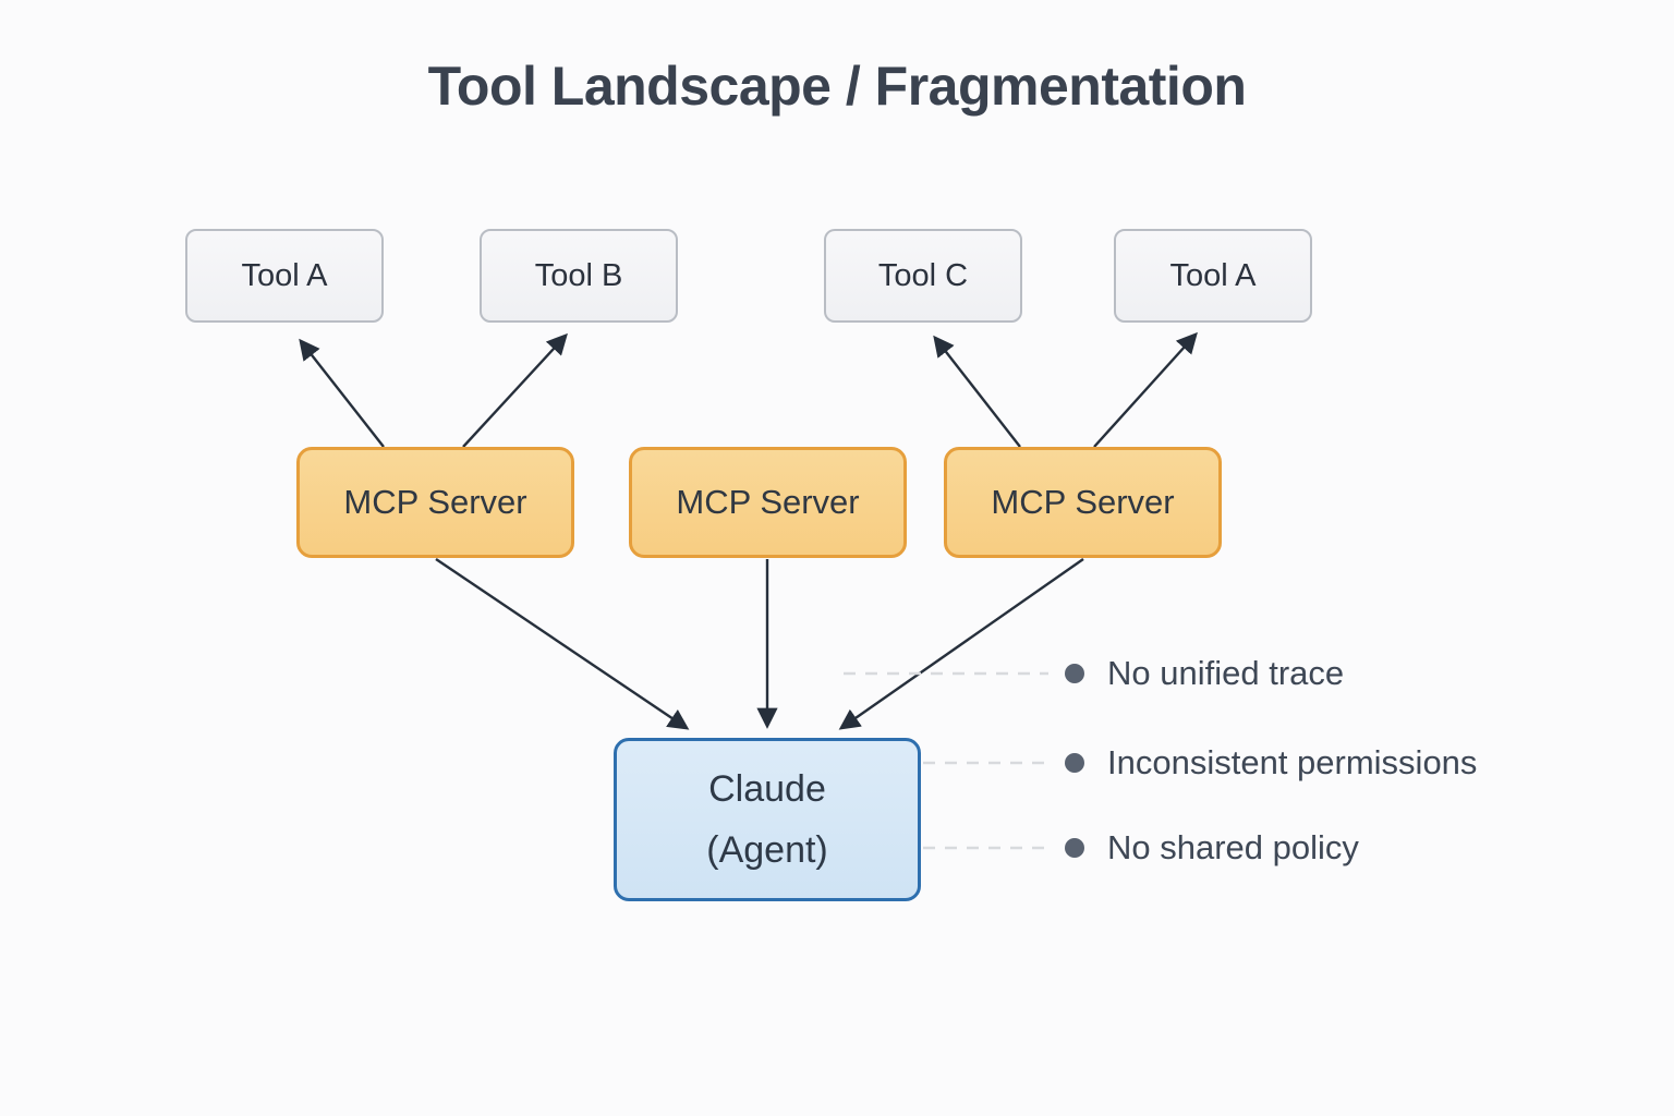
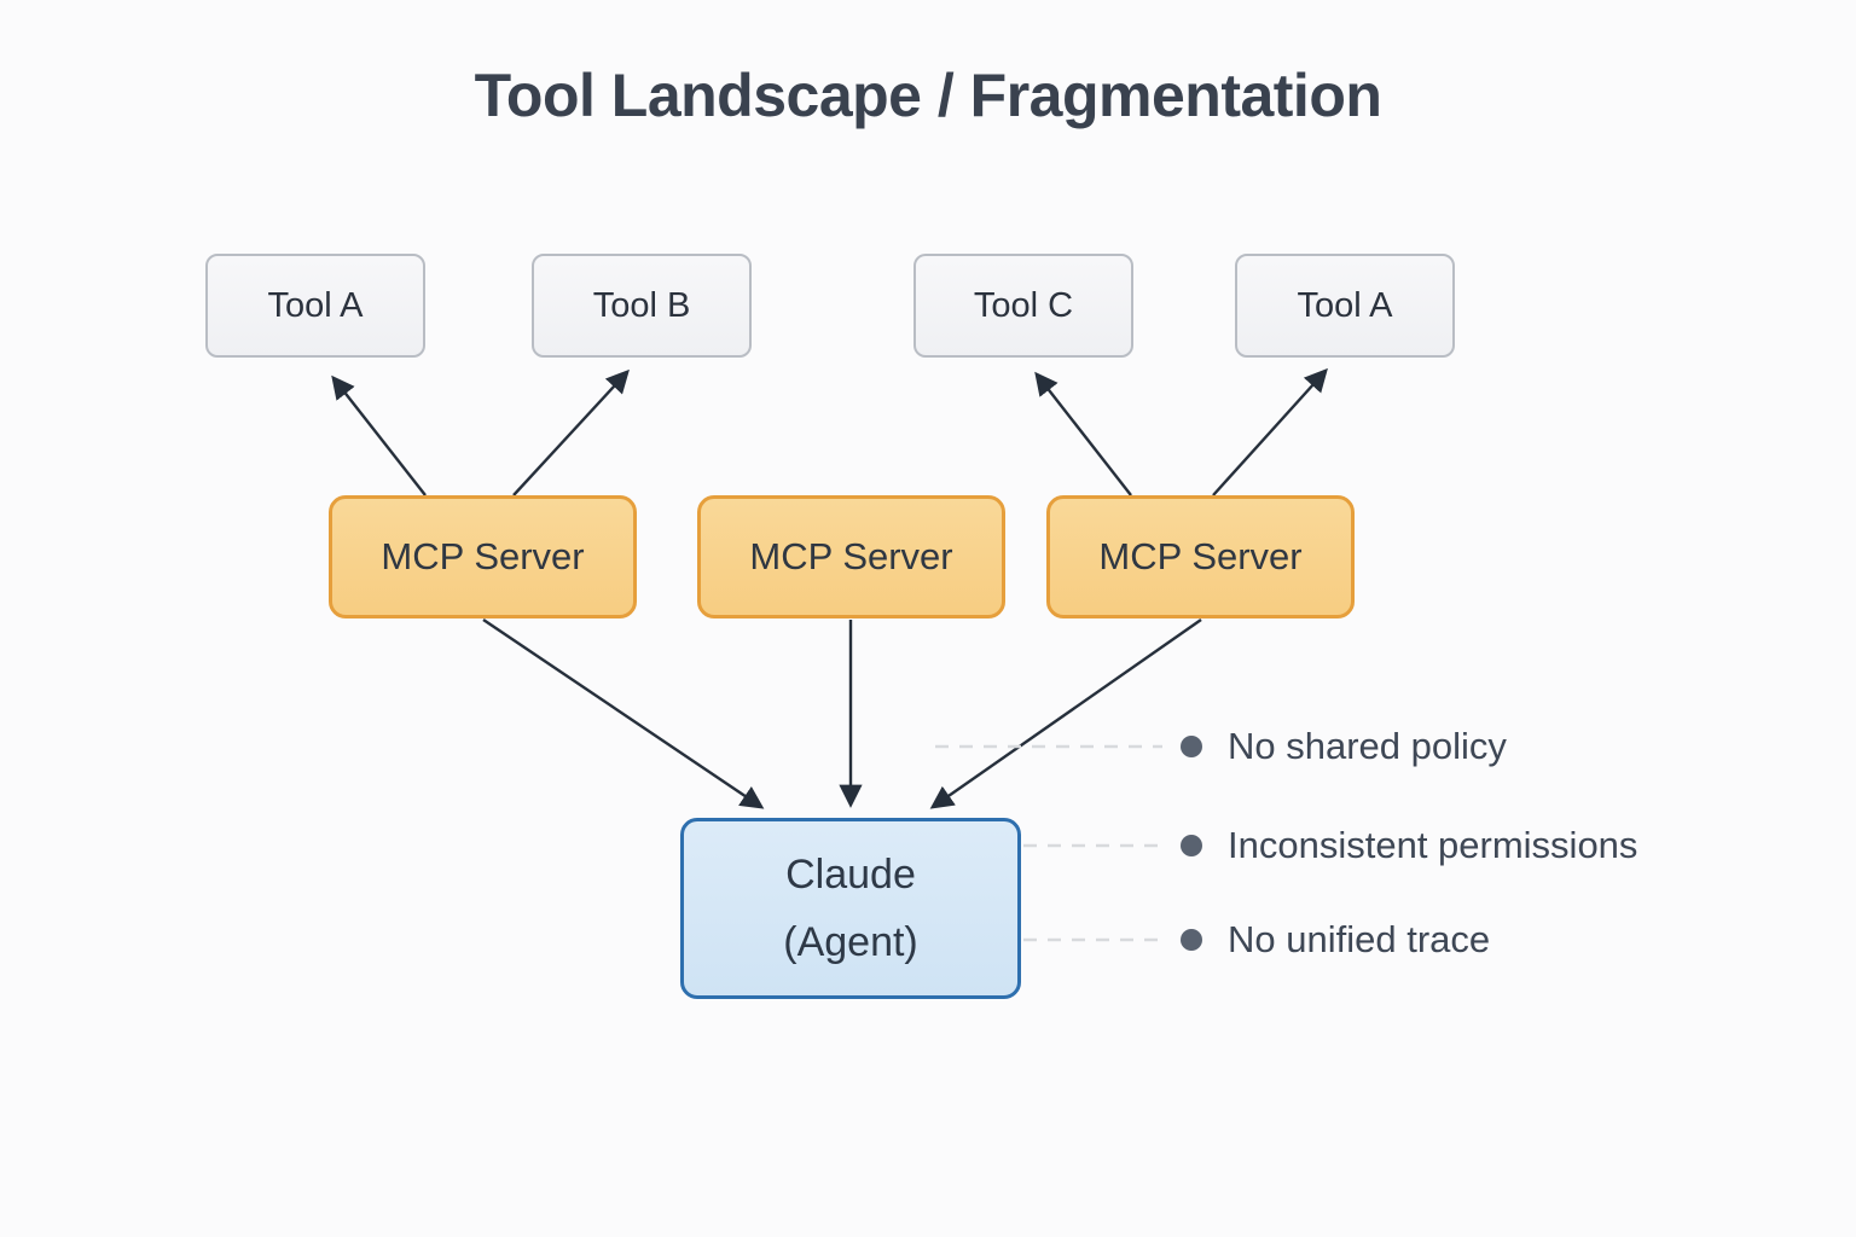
  Tool Landscape / Fragmentation
  Tool A
  Tool B
  Tool C
  Tool A
  MCP Server
  MCP Server
  MCP Server
  Claude
  (Agent)
- No unified trace
+ No shared policy
  Inconsistent permissions
- No shared policy
+ No unified trace
